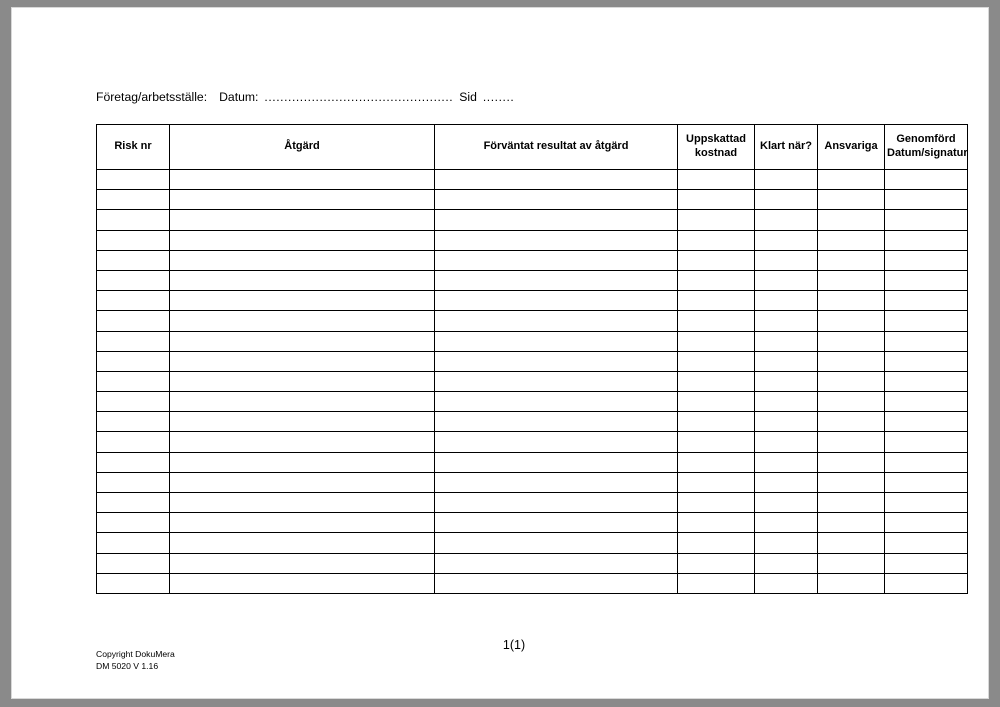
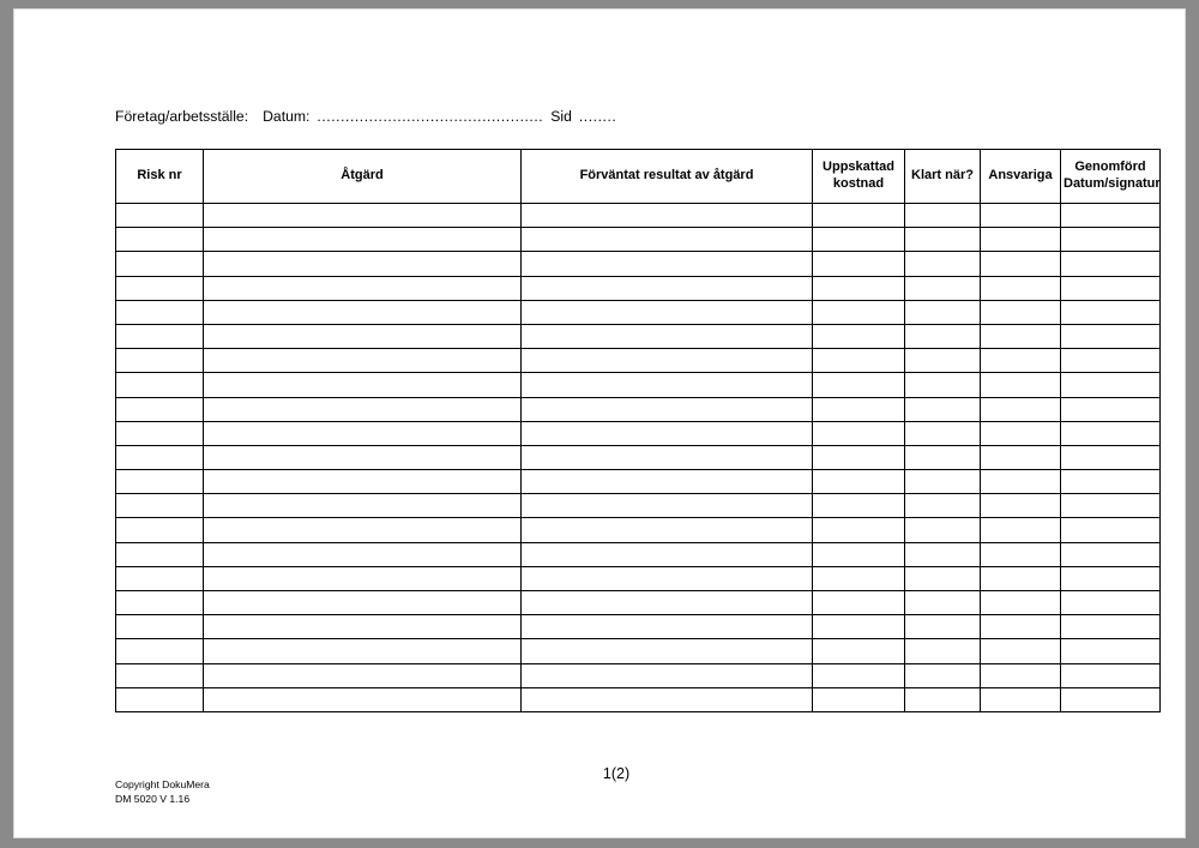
  Företag/arbetsställe:
  Datum:
  ................................................
  Sid
  ........
  Risk nr	Åtgärd	Förväntat resultat av åtgärd	Uppskattad kostnad	Klart när?	Ansvariga	Genomförd Datum/signatur
- 1(1)
+ 1(2)
  Copyright DokuMera
  DM 5020 V 1.16
